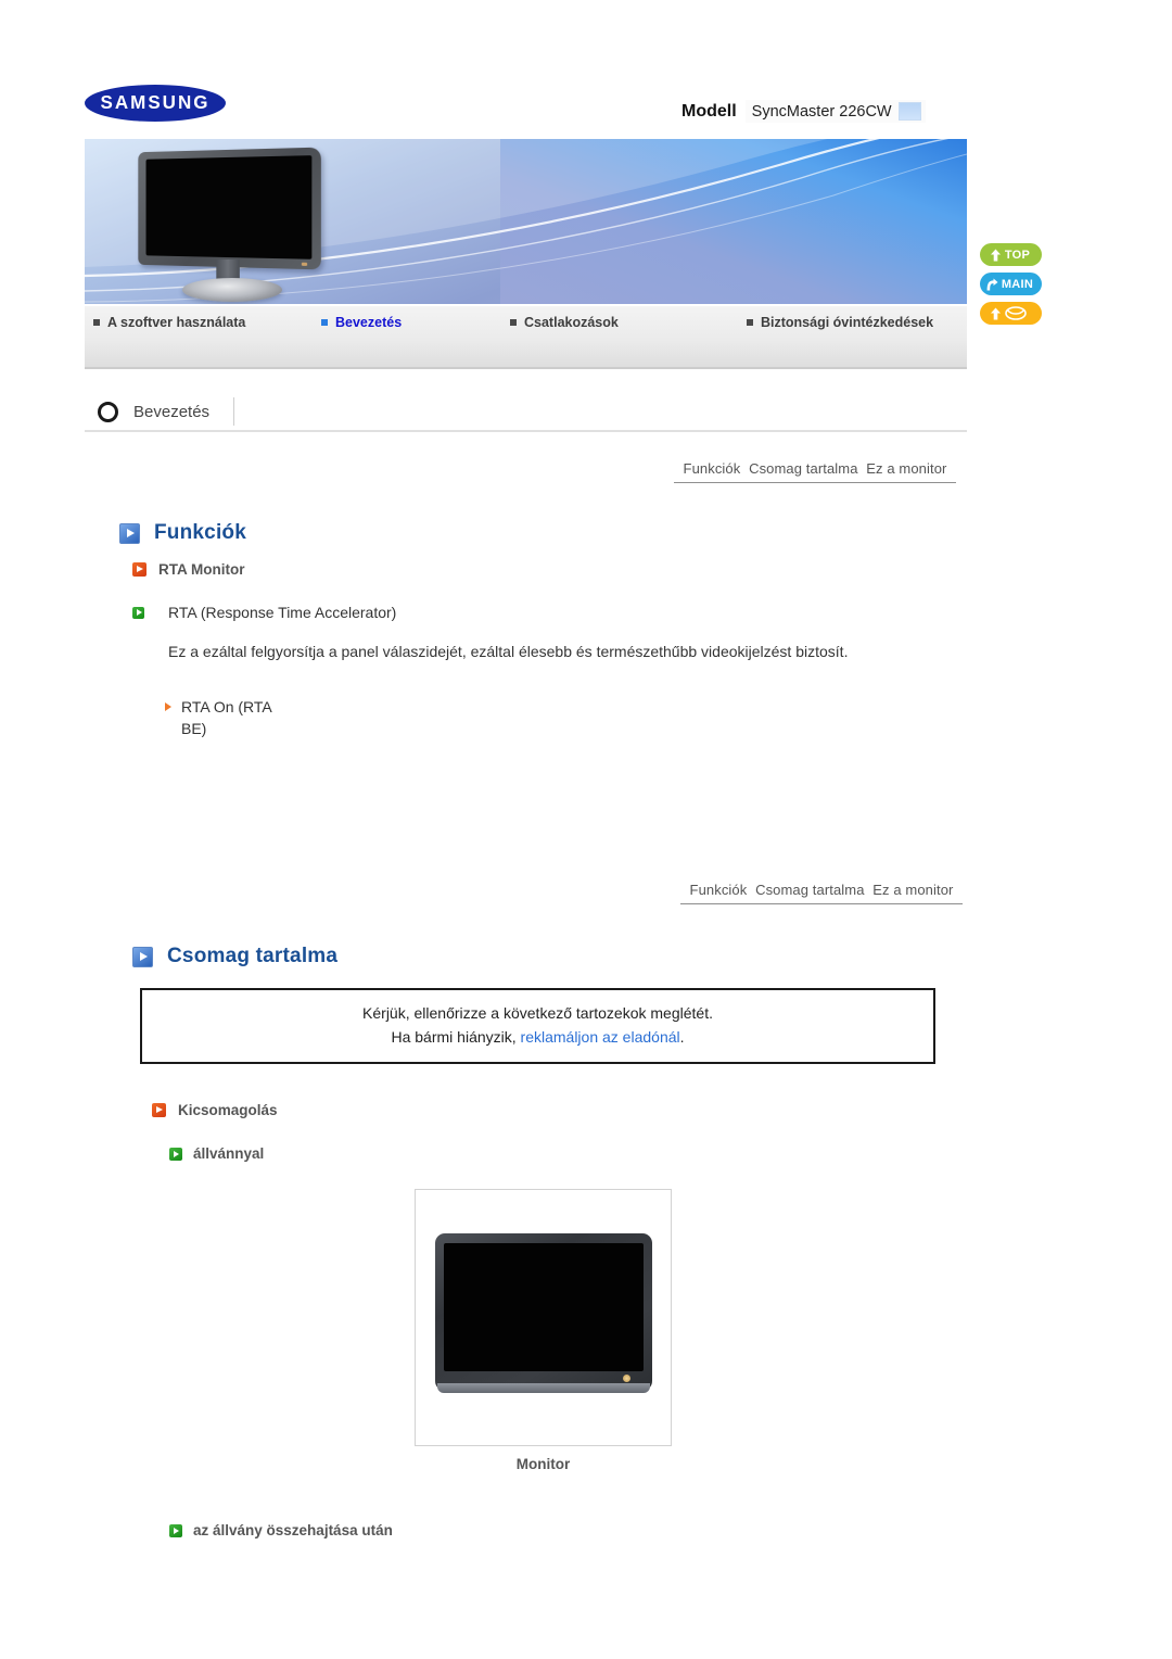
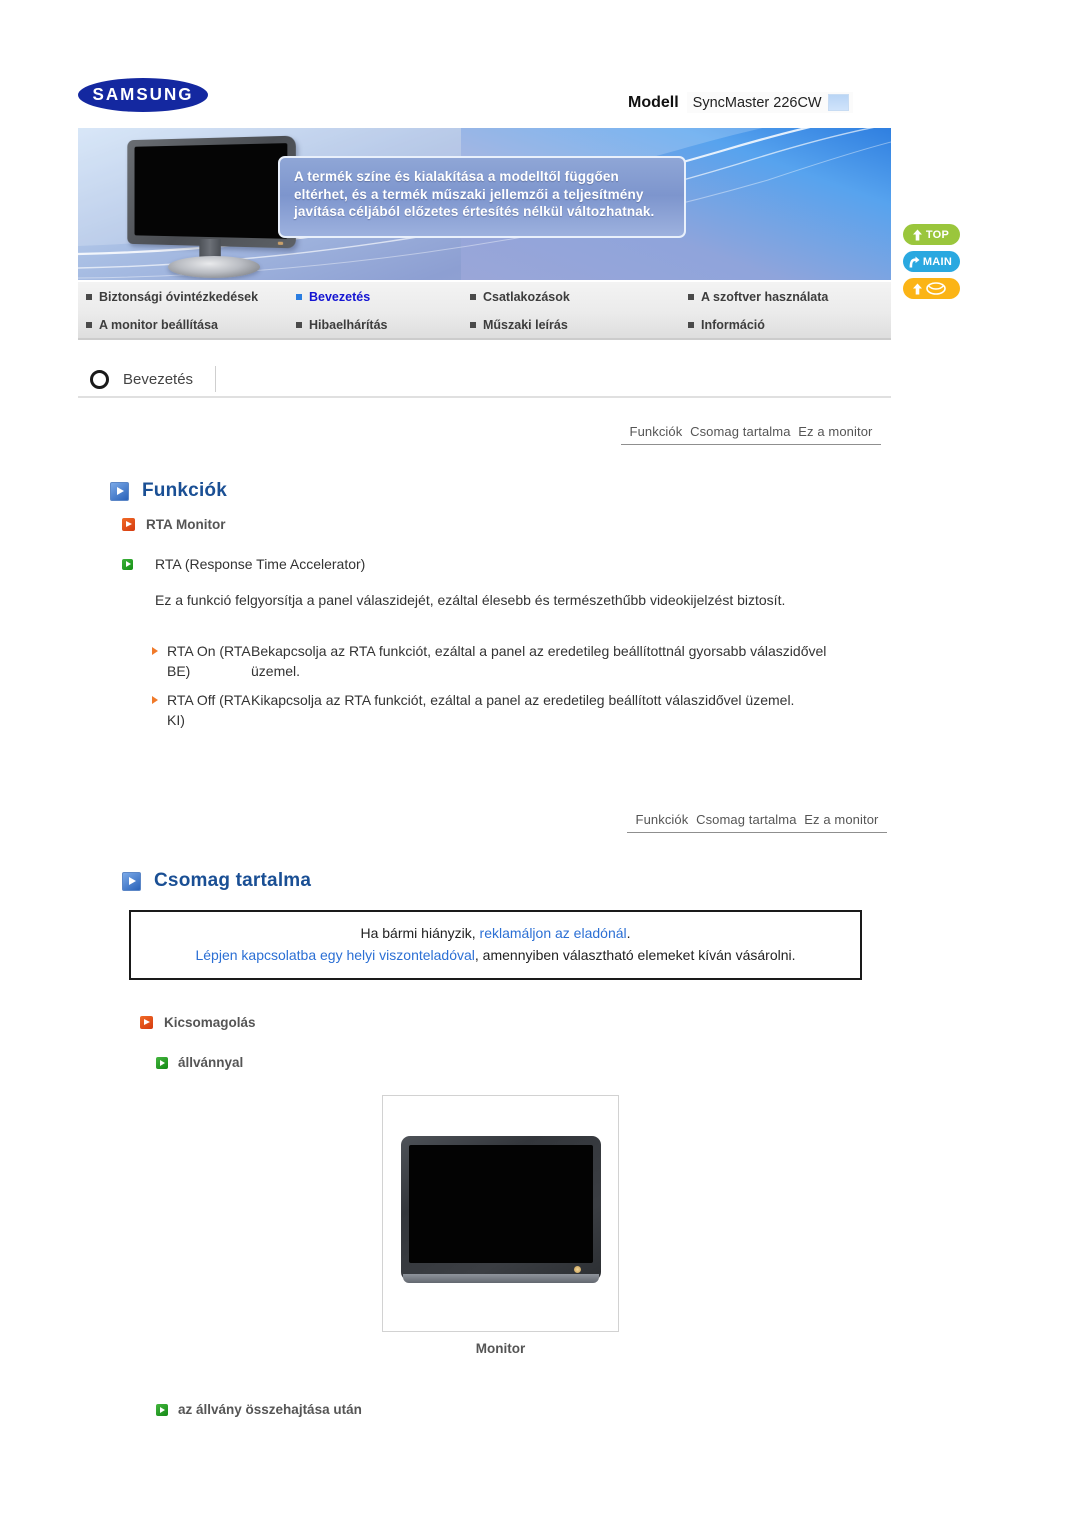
  SAMSUNG
  Modell
  SyncMaster 226CW
+ A termék színe és kialakítása a modelltől függően eltérhet, és a termék műszaki jellemzői a teljesítmény javítása céljából előzetes értesítés nélkül változhatnak.
  TOP
  MAIN
- A szoftver használata
+ Biztonsági óvintézkedések
  Bevezetés
  Csatlakozások
- Biztonsági óvintézkedések
+ A szoftver használata
+ A monitor beállítása
+ Hibaelhárítás
+ Műszaki leírás
+ Információ
  Bevezetés
  Funkciók Csomag tartalma Ez a monitor
  Funkciók
  RTA Monitor
  RTA (Response Time Accelerator)
- Ez a ezáltal felgyorsítja a panel válaszidejét, ezáltal élesebb és természethűbb videokijelzést biztosít.
+ Ez a funkció felgyorsítja a panel válaszidejét, ezáltal élesebb és természethűbb videokijelzést biztosít.
  RTA On (RTA BE)
+ Bekapcsolja az RTA funkciót, ezáltal a panel az eredetileg beállítottnál gyorsabb válaszidővel üzemel.
+ RTA Off (RTA KI)
+ Kikapcsolja az RTA funkciót, ezáltal a panel az eredetileg beállított válaszidővel üzemel.
  Funkciók Csomag tartalma Ez a monitor
  Csomag tartalma
- Kérjük, ellenőrizze a következő tartozekok meglétét.
  Ha bármi hiányzik, reklamáljon az eladónál.
+ Lépjen kapcsolatba egy helyi viszonteladóval, amennyiben választható elemeket kíván vásárolni.
  Kicsomagolás
  állvánnyal
  Monitor
  az állvány összehajtása után
